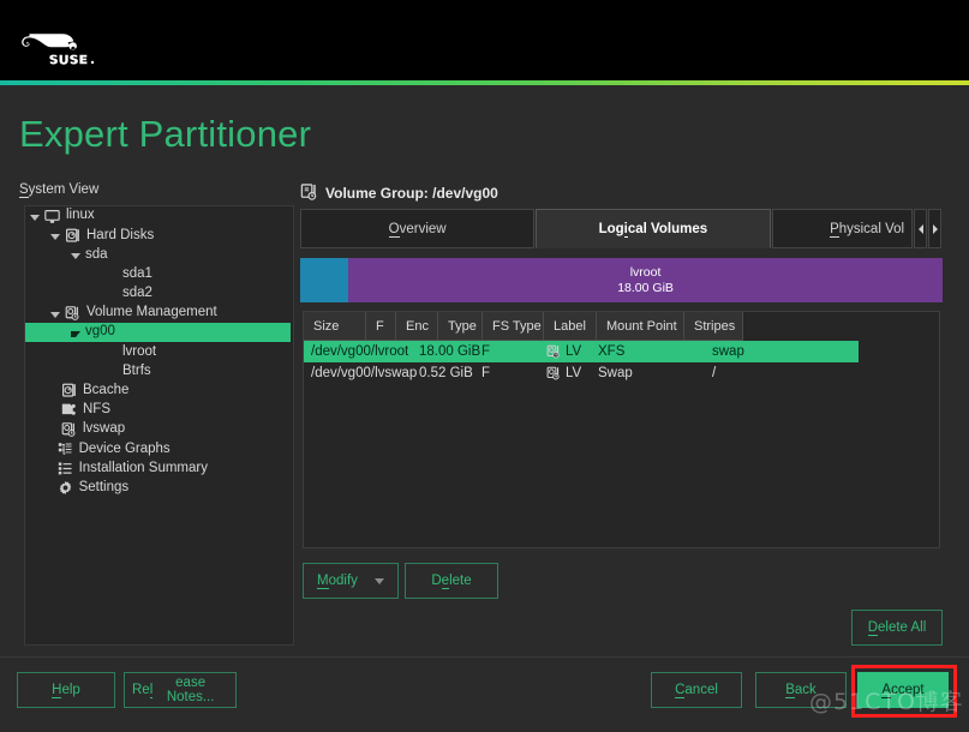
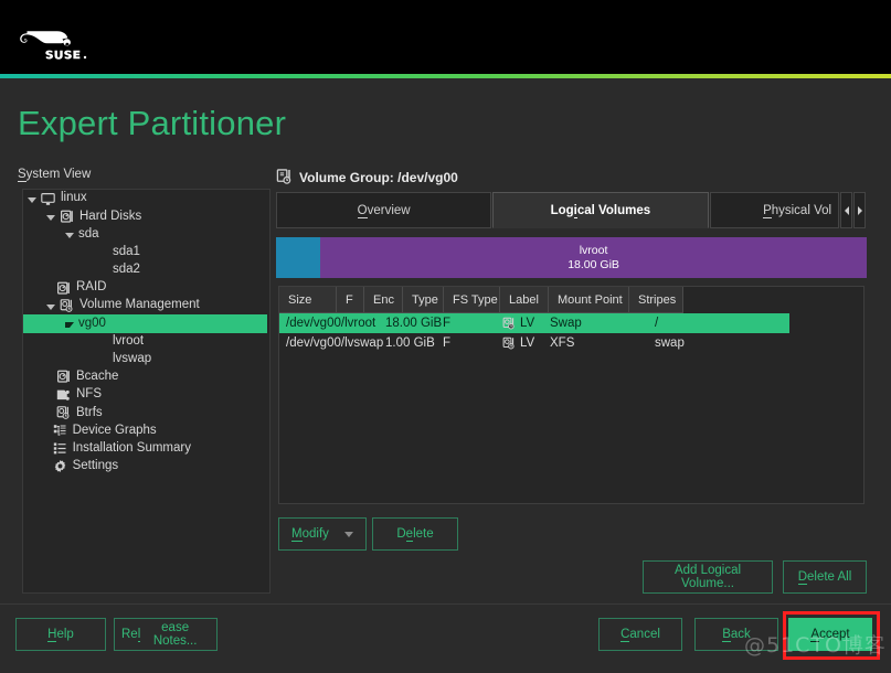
  Expert Partitioner
  System View
  linux
  Hard Disks
  sda
  sda1
  sda2
+ RAID
  Volume Management
  vg00
  lvroot
- Btrfs
+ lvswap
  Bcache
  NFS
- lvswap
+ Btrfs
  Device Graphs
  Installation Summary
  Settings
  Volume Group: /dev/vg00
  Overview
  Logical Volumes
  Physical Vol
  lvroot
  18.00 GiB
  Size
  F
  Enc
  Type
  FS Type
  Label
  Mount Point
  Stripes
  /dev/vg00/lvroot
  18.00 GiB
  F
  LV
- XFS
+ Swap
- swap
+ /
  /dev/vg00/lvswap
- 0.52 GiB
+ 1.00 GiB
  F
  LV
- Swap
+ XFS
- /
+ swap
  M
  odify
  D
  e
  lete
+ Add Logical Volume...
  D
  elete All
  H
  elp
  Re
  l
  ease Notes...
  C
  ancel
  B
  ack
  A
  ccept
  @51CTO博客
